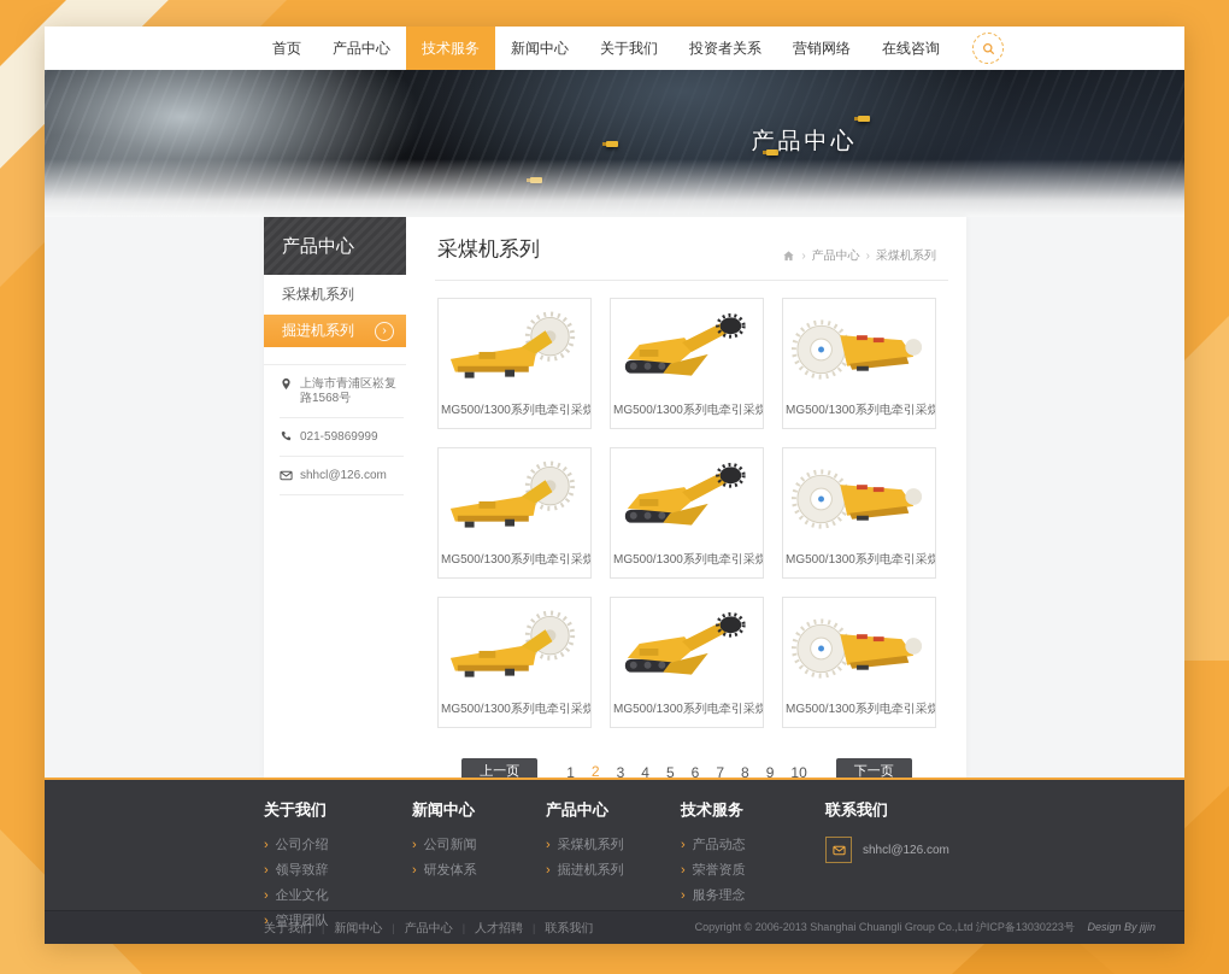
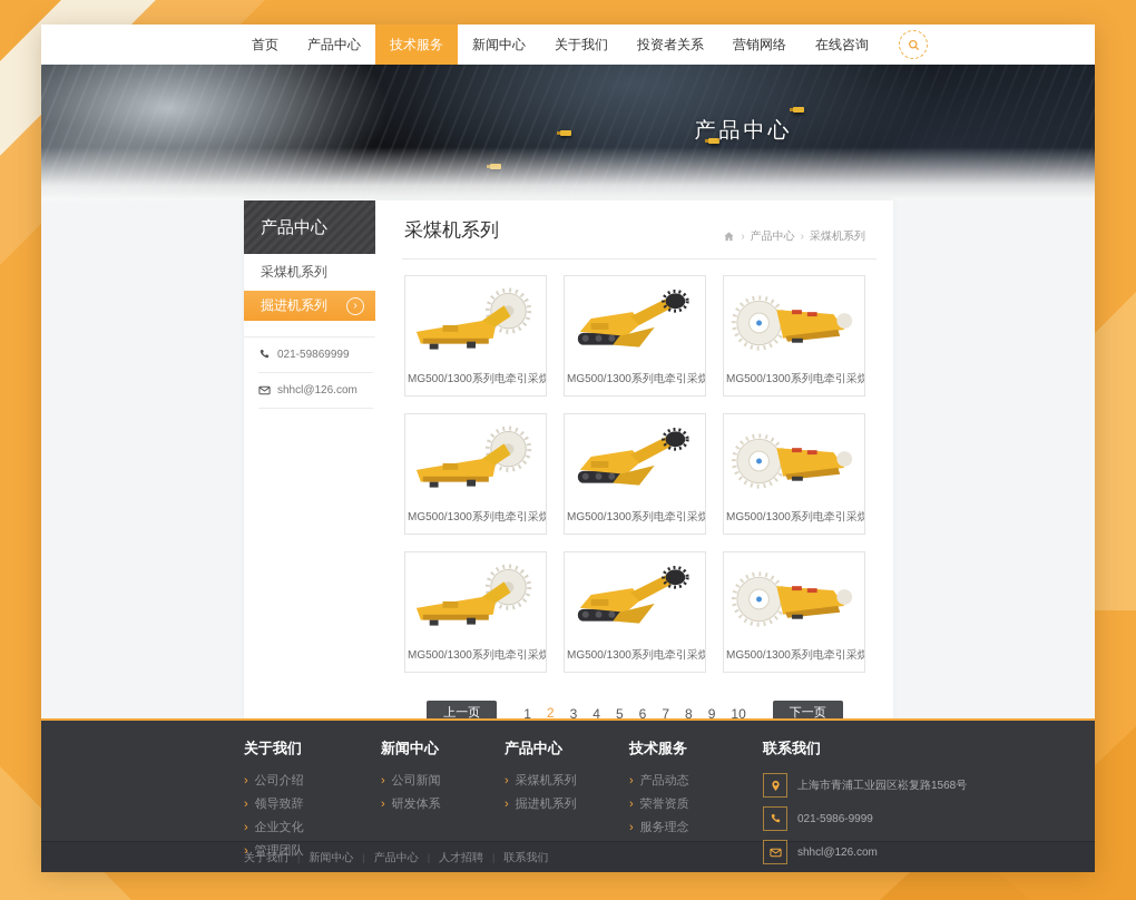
  首页
  产品中心
  技术服务
  新闻中心
  关于我们
  投资者关系
  营销网络
  在线咨询
  产品中心
  产品中心
  采煤机系列
  掘进机系列
  ›
- 上海市青浦区崧复路1568号
  021-59869999
  shhcl@126.com
  采煤机系列
  ›
  产品中心
  ›
  采煤机系列
  MG500/1300系列电牵引采煤
  MG500/1300系列电牵引采煤
  MG500/1300系列电牵引采煤
  MG500/1300系列电牵引采煤
  MG500/1300系列电牵引采煤
  MG500/1300系列电牵引采煤
  MG500/1300系列电牵引采煤
  MG500/1300系列电牵引采煤
  MG500/1300系列电牵引采煤
  上一页
  1
  2
  3
  4
  5
  6
  7
  8
  9
  10
  下一页
  关于我们
  › 公司介绍
  › 领导致辞
  › 企业文化
  › 管理团队
  新闻中心
  › 公司新闻
  › 研发体系
  产品中心
  › 采煤机系列
  › 掘进机系列
  技术服务
  › 产品动态
  › 荣誉资质
  › 服务理念
  联系我们
+ 上海市青浦工业园区崧复路1568号
+ 021-5986-9999
  shhcl@126.com
  关于我们
  |
  新闻中心
  |
  产品中心
  人才招聘
  联系我们
- Copyright © 2006-2013 Shanghai Chuangli Group Co.,Ltd 沪ICP备13030223号 Design By jijin
